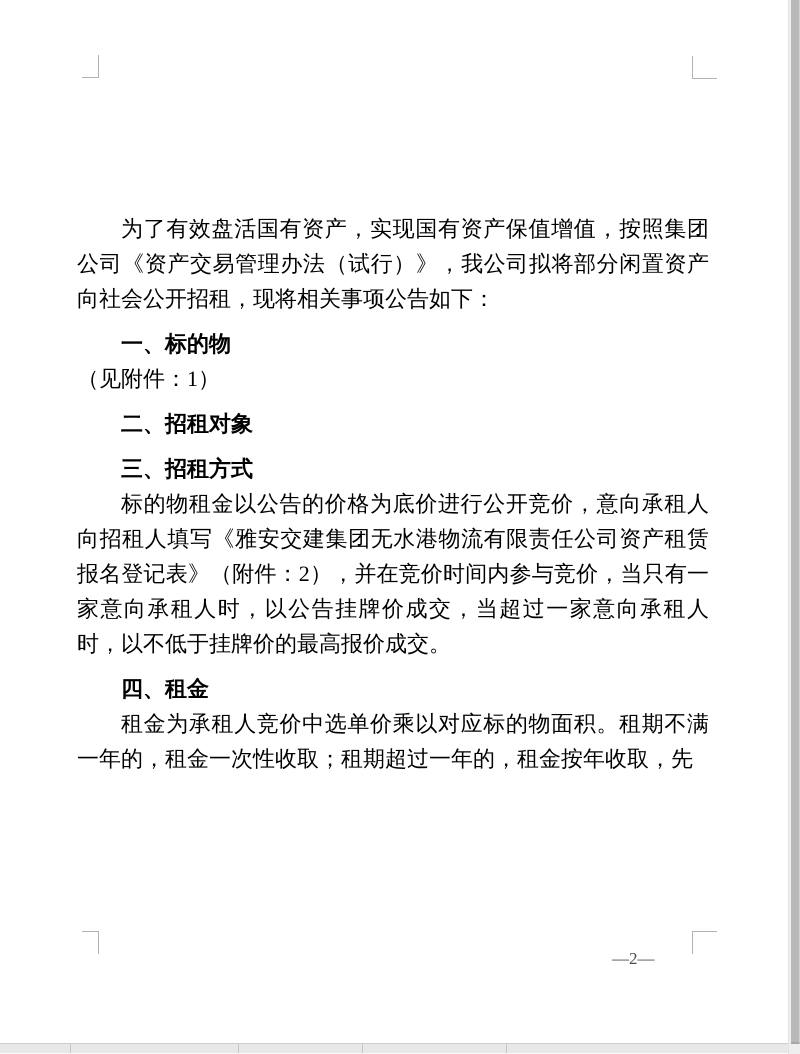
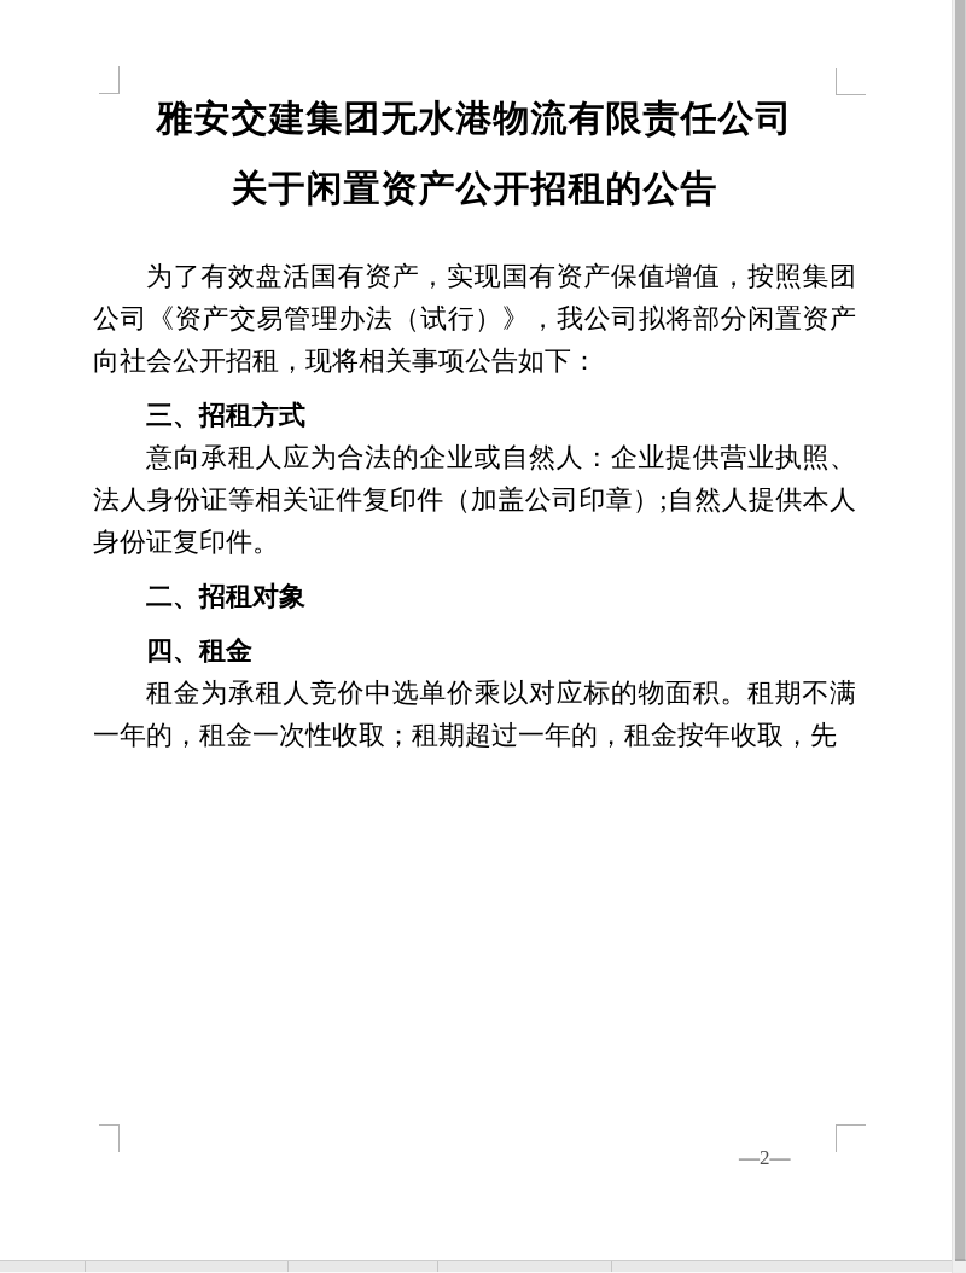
+ 雅安交建集团无水港物流有限责任公司
+ 关于闲置资产公开招租的公告
  为了有效盘活国有资产，实现国有资产保值增值，按照集团公司《资产交易管理办法（试行）》，我公司拟将部分闲置资产向社会公开招租，现将相关事项公告如下：
- 一、标的物
- （见附件：1）
- 二、招租对象
+ 三、招租方式
+ 意向承租人应为合法的企业或自然人：企业提供营业执照、法人身份证等相关证件复印件（加盖公司印章）;自然人提供本人身份证复印件。
- 三、招租方式
+ 二、招租对象
- 标的物租金以公告的价格为底价进行公开竞价，意向承租人向招租人填写《雅安交建集团无水港物流有限责任公司资产租赁报名登记表》（附件：2），并在竞价时间内参与竞价，当只有一家意向承租人时，以公告挂牌价成交，当超过一家意向承租人时，以不低于挂牌价的最高报价成交。
  四、租金
  租金为承租人竞价中选单价乘以对应标的物面积。租期不满一年的，租金一次性收取；租期超过一年的，租金按年收取，先
  —2—
